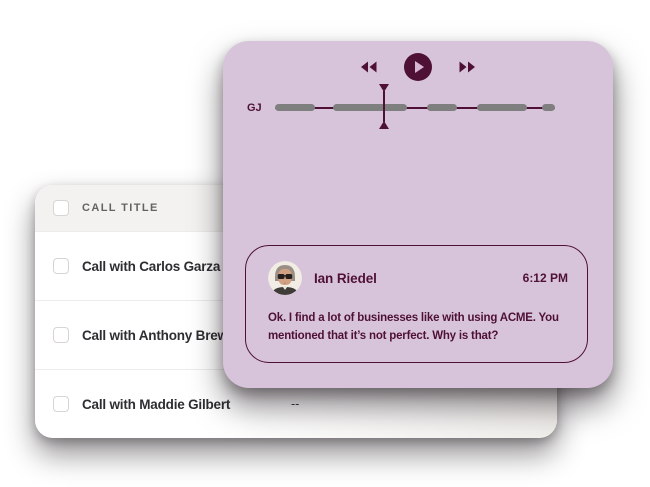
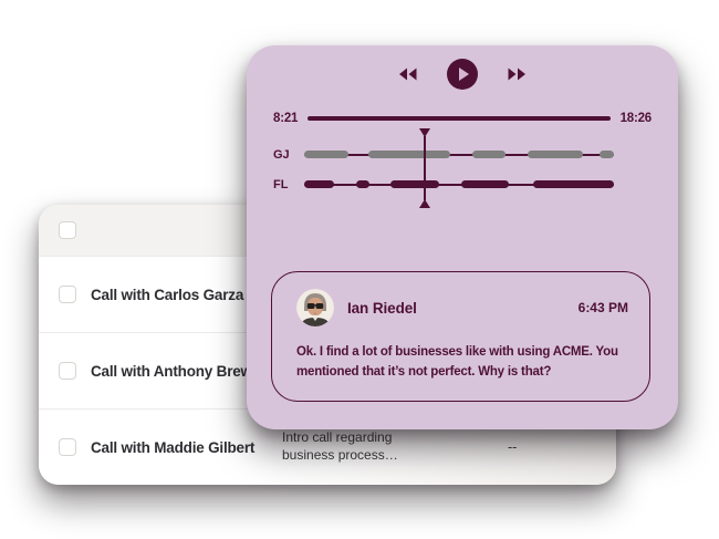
- CALL TITLE
  Call with Carlos Garza
  Call with Anthony Bre
  Call with Maddie Gilbert
+ Intro call regarding business process…
  --
+ 8:21
+ 18:26
  GJ
+ FL
  Ian Riedel
- 6:12 PM
+ 6:43 PM
  Ok. I find a lot of businesses like with using ACME. You mentioned that it’s not perfect. Why is that?
